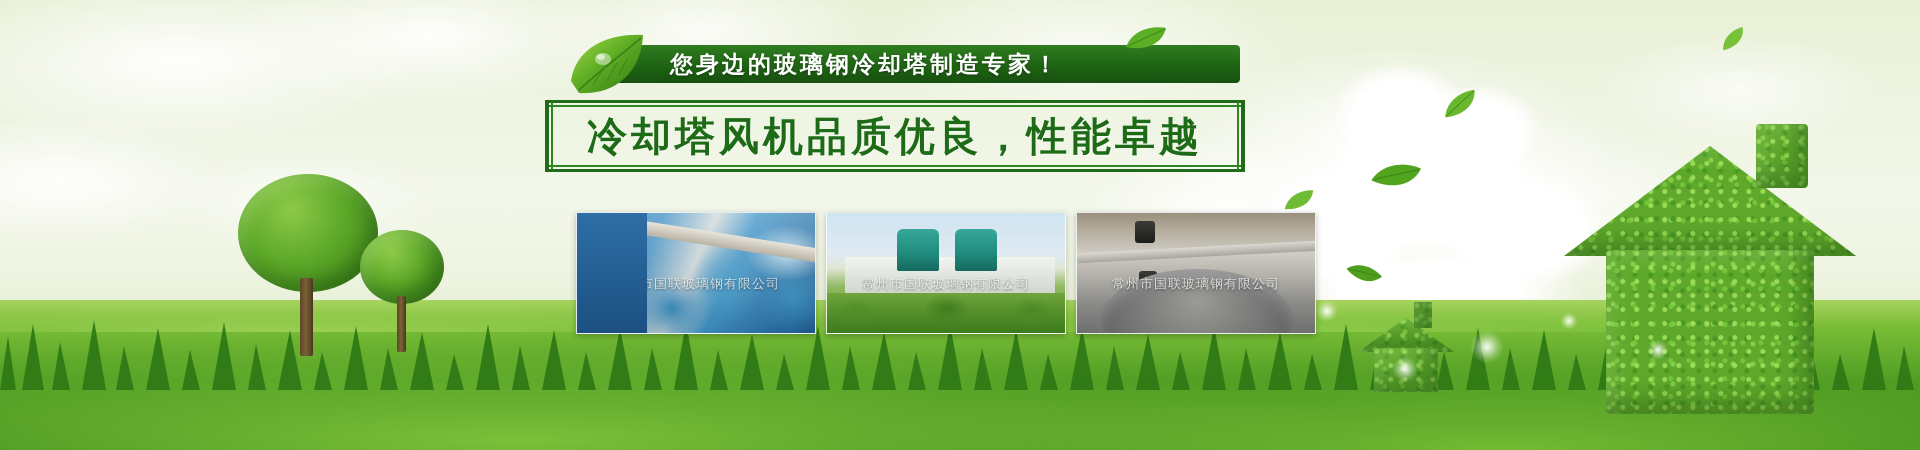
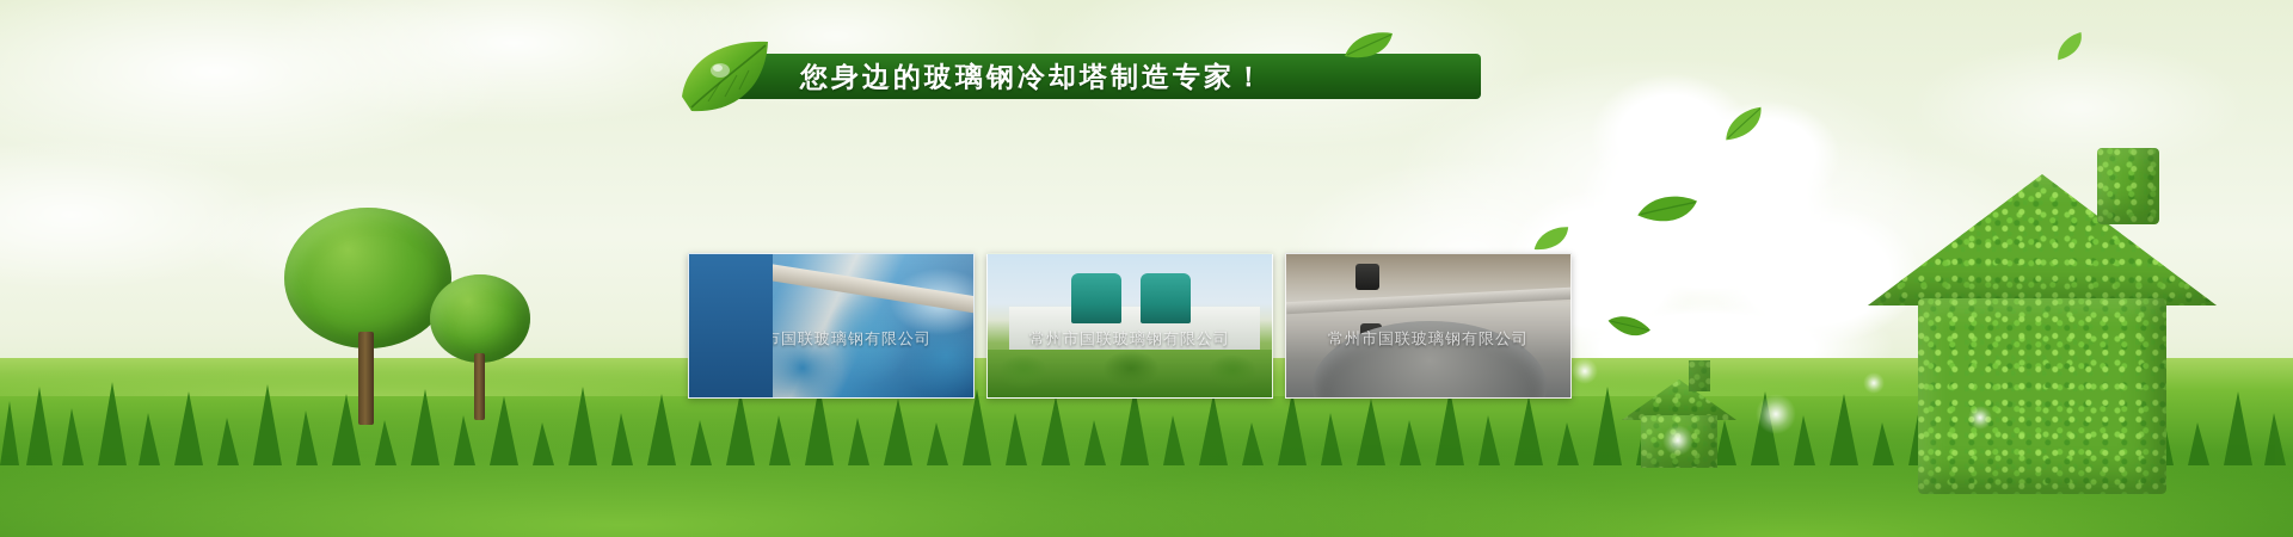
  您身边的玻璃钢冷却塔制造专家！
- 冷却塔风机品质优良，性能卓越
  市国联玻璃钢有限公司
  常州市国联玻璃钢有限公司
  常州市国联玻璃钢有限公司
